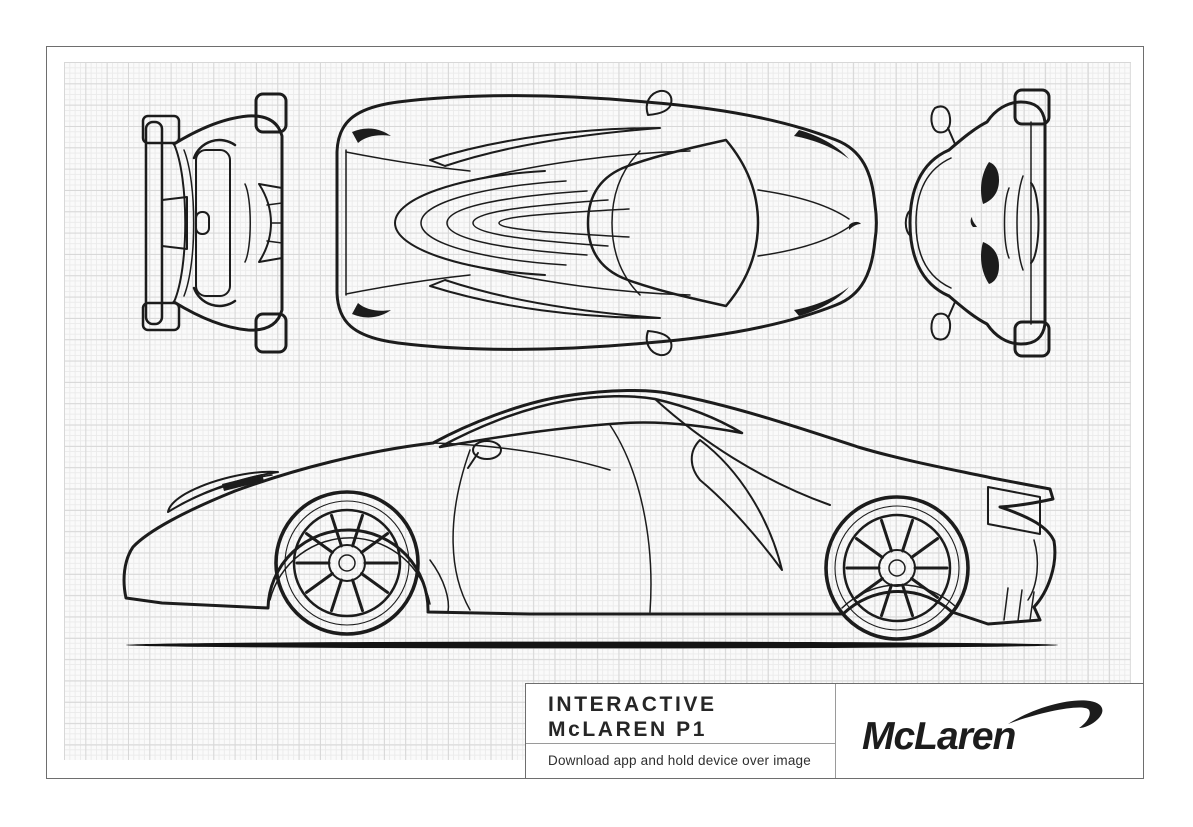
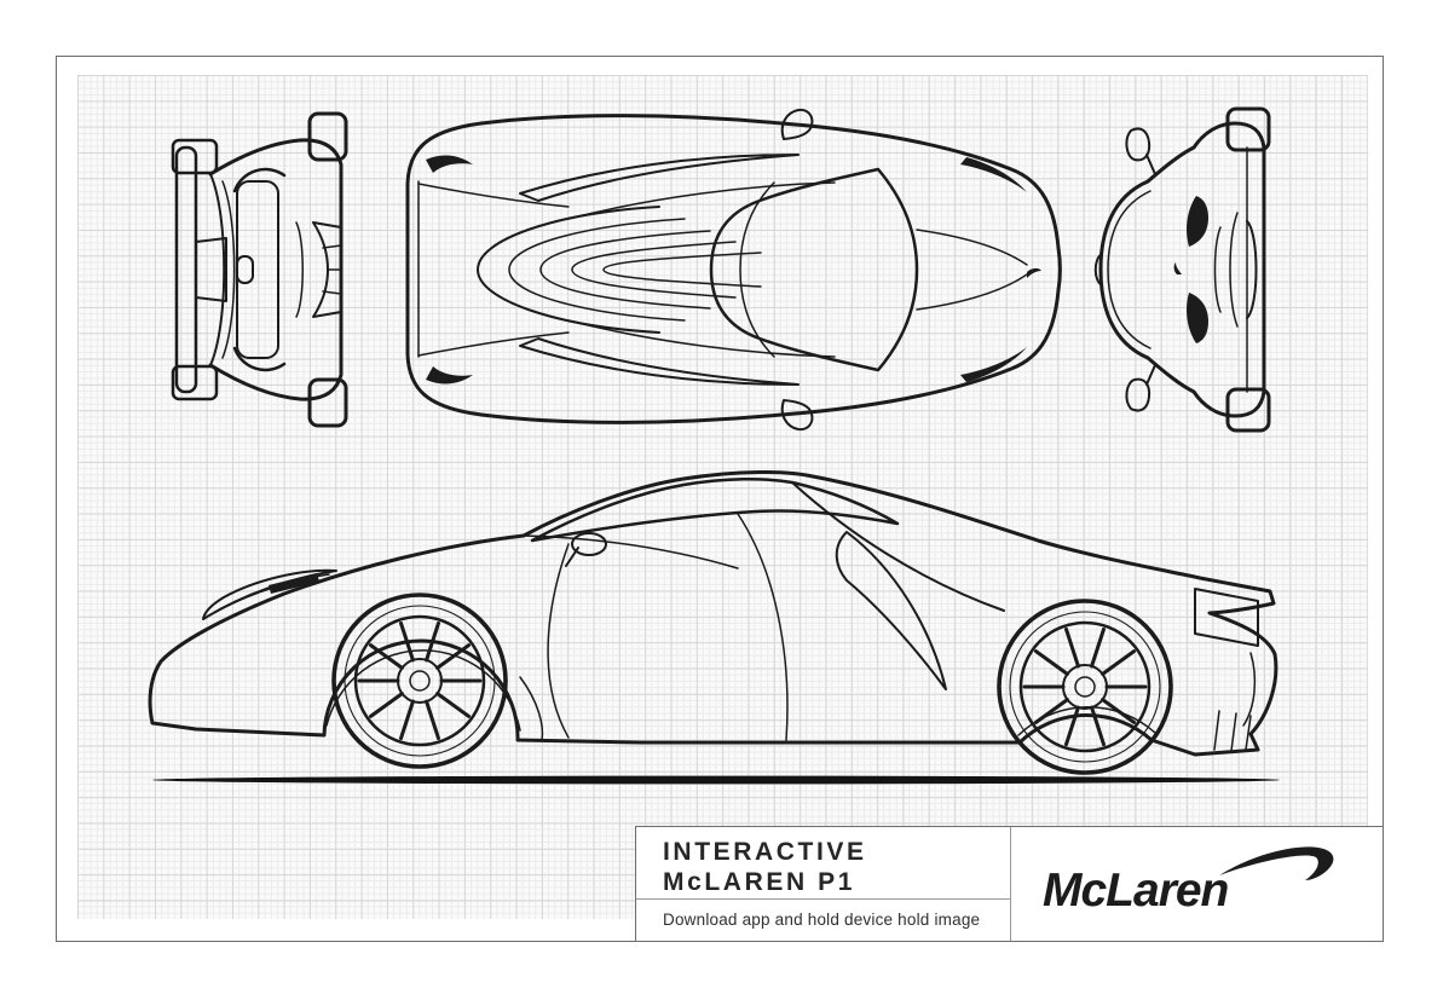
  INTERACTIVE
  McLAREN P1
- Download app and hold device over image
+ Download app and hold device hold image
  McLaren
